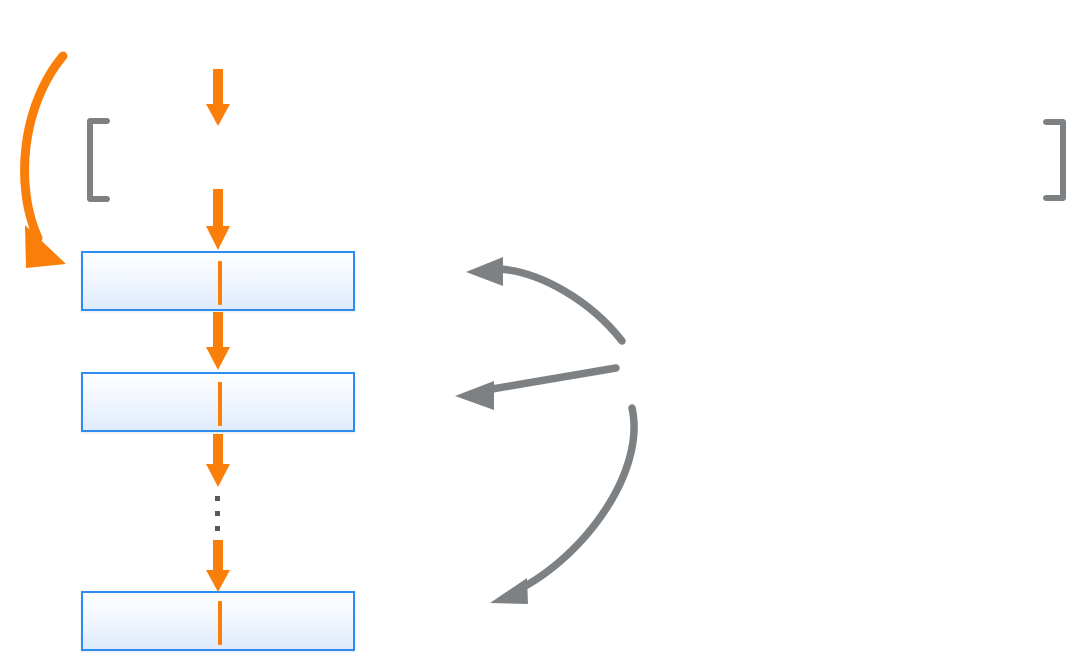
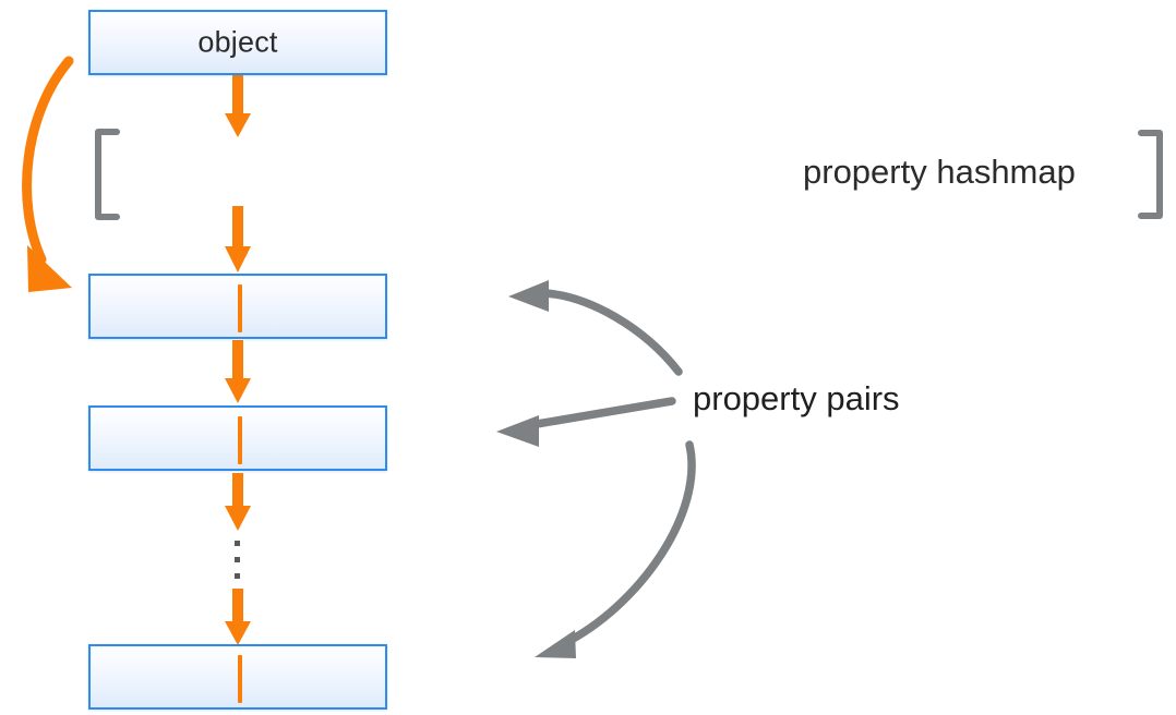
+ object
+ property hashmap
+ property pairs
